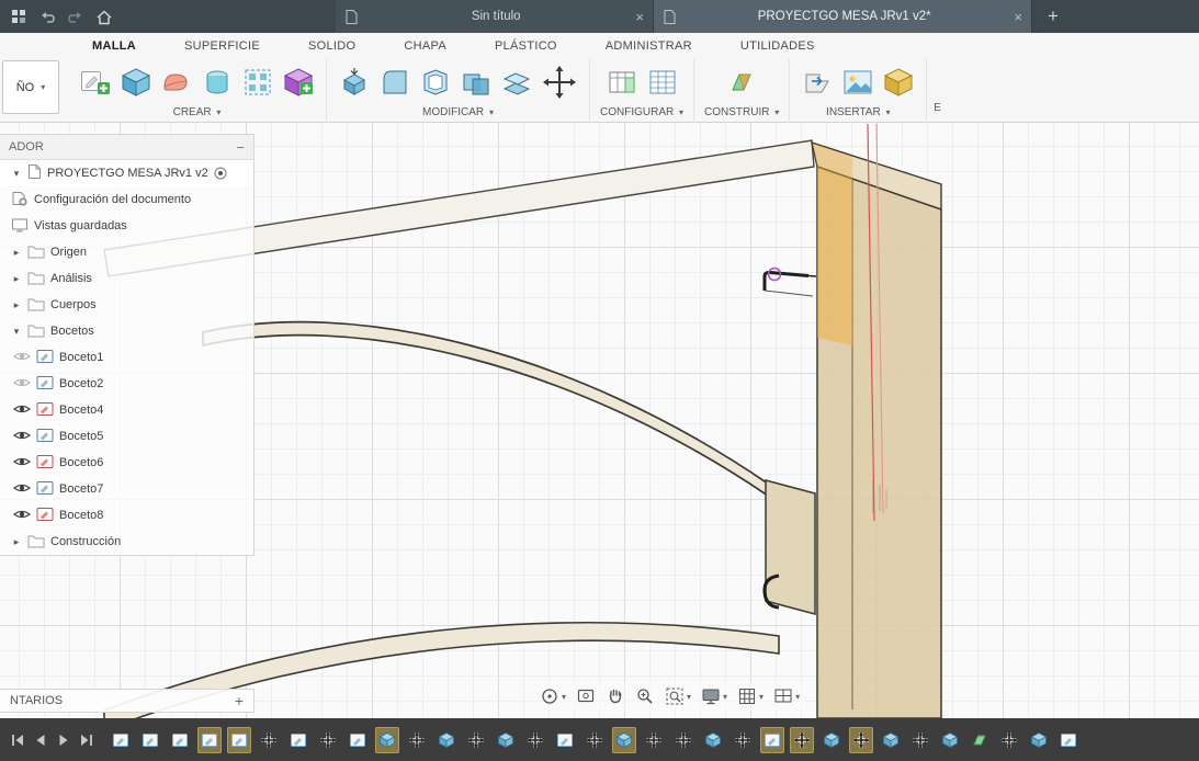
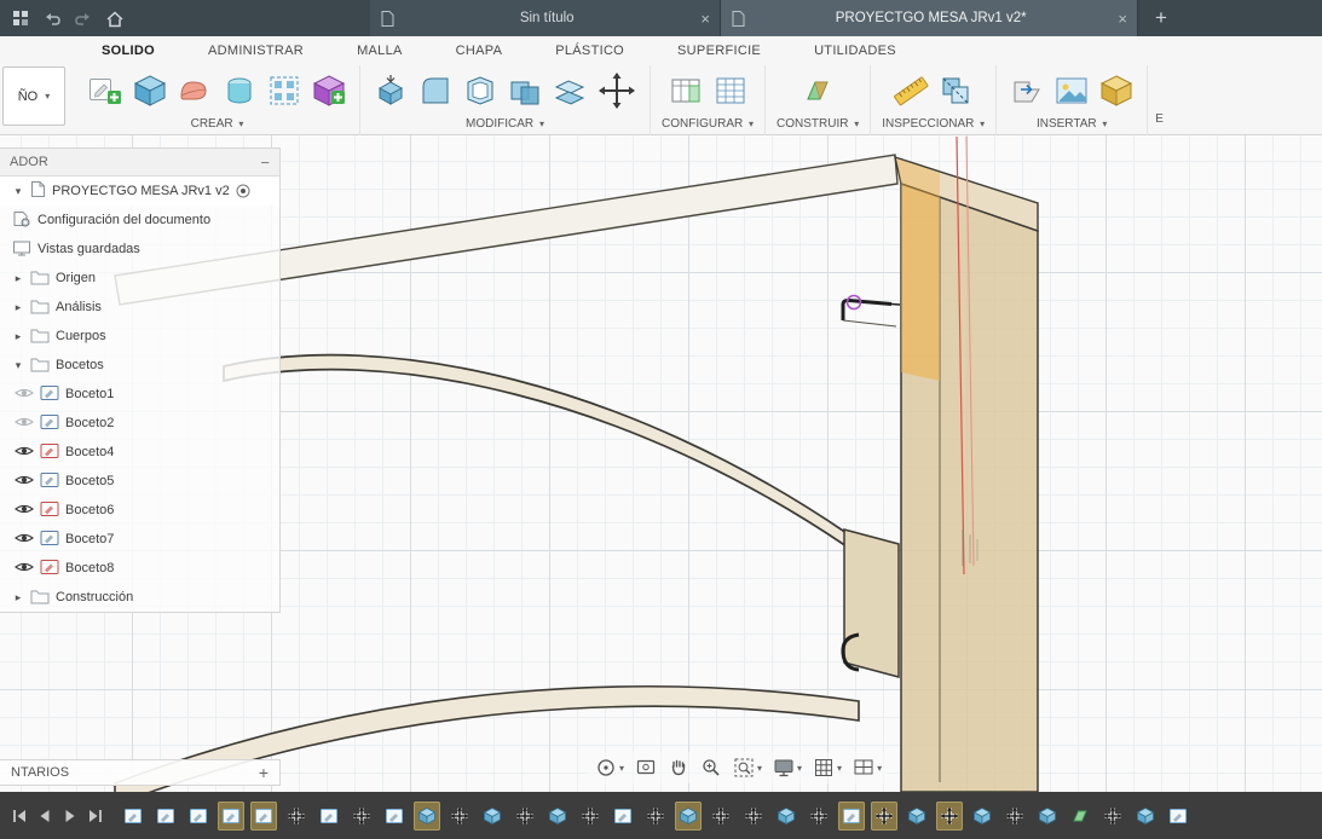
  Sin título
  ×
  PROYECTGO MESA JRv1 v2*
  ×
  +
- MALLA
+ SOLIDO
- SUPERFICIE
+ ADMINISTRAR
- SOLIDO
+ MALLA
  CHAPA
  PLÁSTICO
- ADMINISTRAR
+ SUPERFICIE
  UTILIDADES
  ÑO
  ▾
  CREAR ▾
  MODIFICAR ▾
  CONFIGURAR ▾
  CONSTRUIR ▾
+ INSPECCIONAR ▾
  INSERTAR ▾
  E
  ADOR
  −
  ▾
  PROYECTGO MESA JRv1 v2
  Configuración del documento
  Vistas guardadas
  ▸
  Origen
  ▸
  Análisis
  ▸
  Cuerpos
  ▾
  Bocetos
  Boceto1
  Boceto2
  Boceto4
  Boceto5
  Boceto6
  Boceto7
  Boceto8
  ▸
  Construcción
  NTARIOS
  +
  ▾
  ▾
  ▾
  ▾
  ▾
